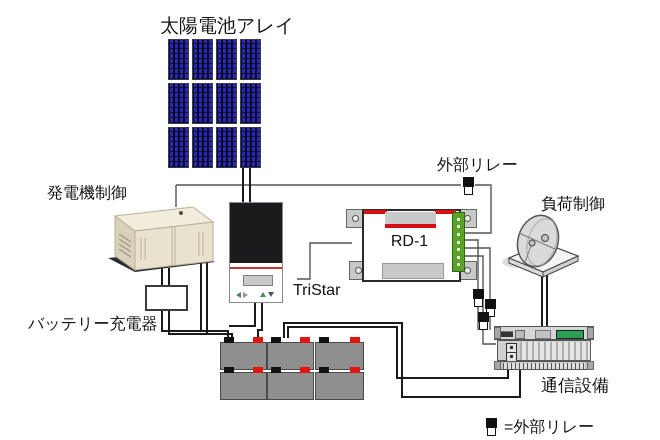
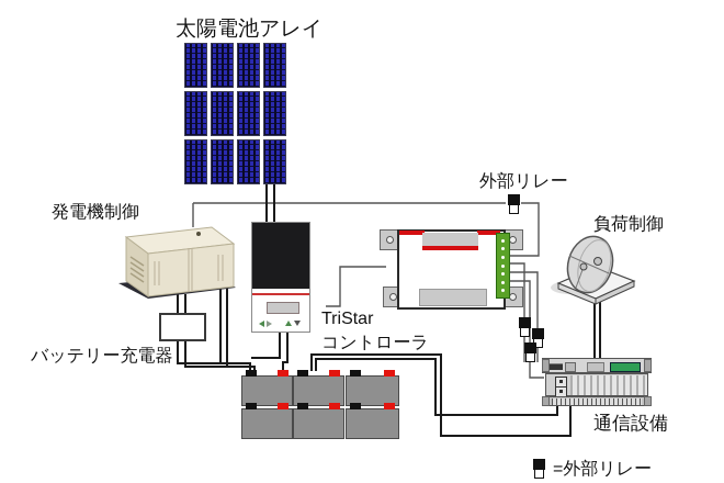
  太陽電池アレイ
  発電機制御
  バッテリー充電器
  TriStar
+ コントローラ
  外部リレー
  負荷制御
  通信設備
- RD-1
  =外部リレー
